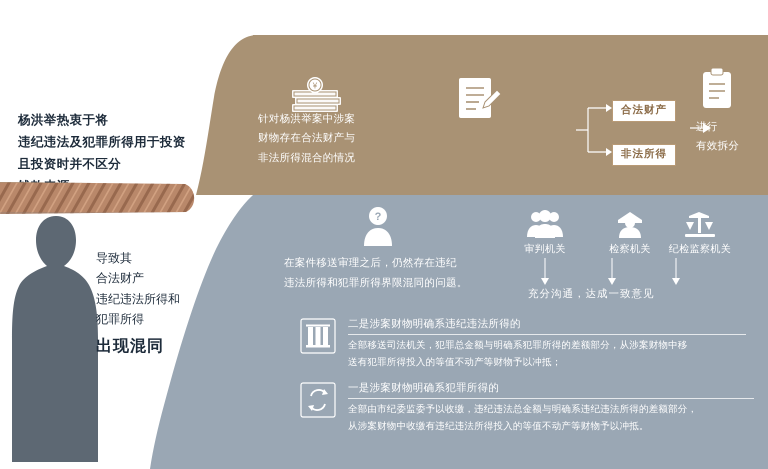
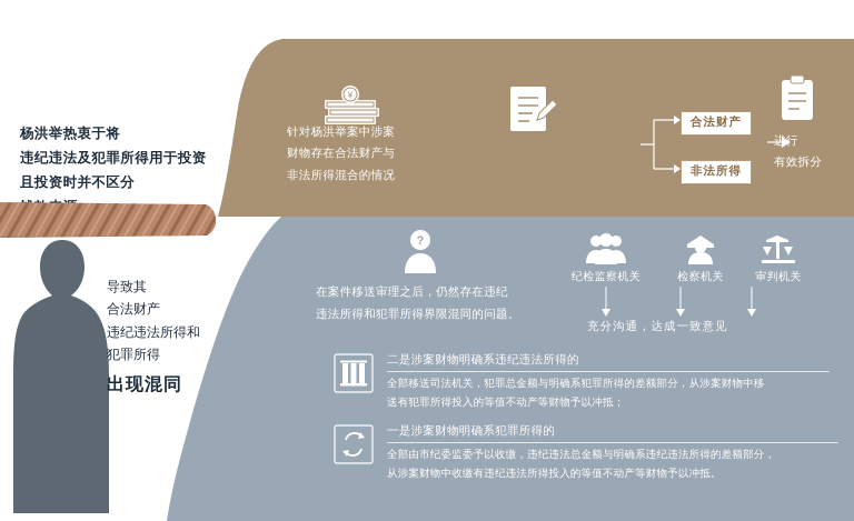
  杨洪举热衷于将
  违纪违法及犯罪所得用于投资
  且投资时并不区分
  导致其
  合法财产
  违纪违法所得和
  犯罪所得
  出现混同
  ¥
  针对杨洪举案中涉案
  财物存在合法财产与
  非法所得混合的情况
  合法财产
  非法所得
  进行
  有效拆分
  ?
  在案件移送审理之后，仍然存在违纪
  违法所得和犯罪所得界限混同的问题。
- 审判机关
+ 纪检监察机关
  检察机关
- 纪检监察机关
+ 审判机关
  充分沟通，达成一致意见
  二是涉案财物明确系违纪违法所得的
  全部移送司法机关，犯罪总金额与明确系犯罪所得的差额部分，从涉案财物中移
  送有犯罪所得投入的等值不动产等财物予以冲抵；
  一是涉案财物明确系犯罪所得的
  全部由市纪委监委予以收缴，违纪违法总金额与明确系违纪违法所得的差额部分，
  从涉案财物中收缴有违纪违法所得投入的等值不动产等财物予以冲抵。
